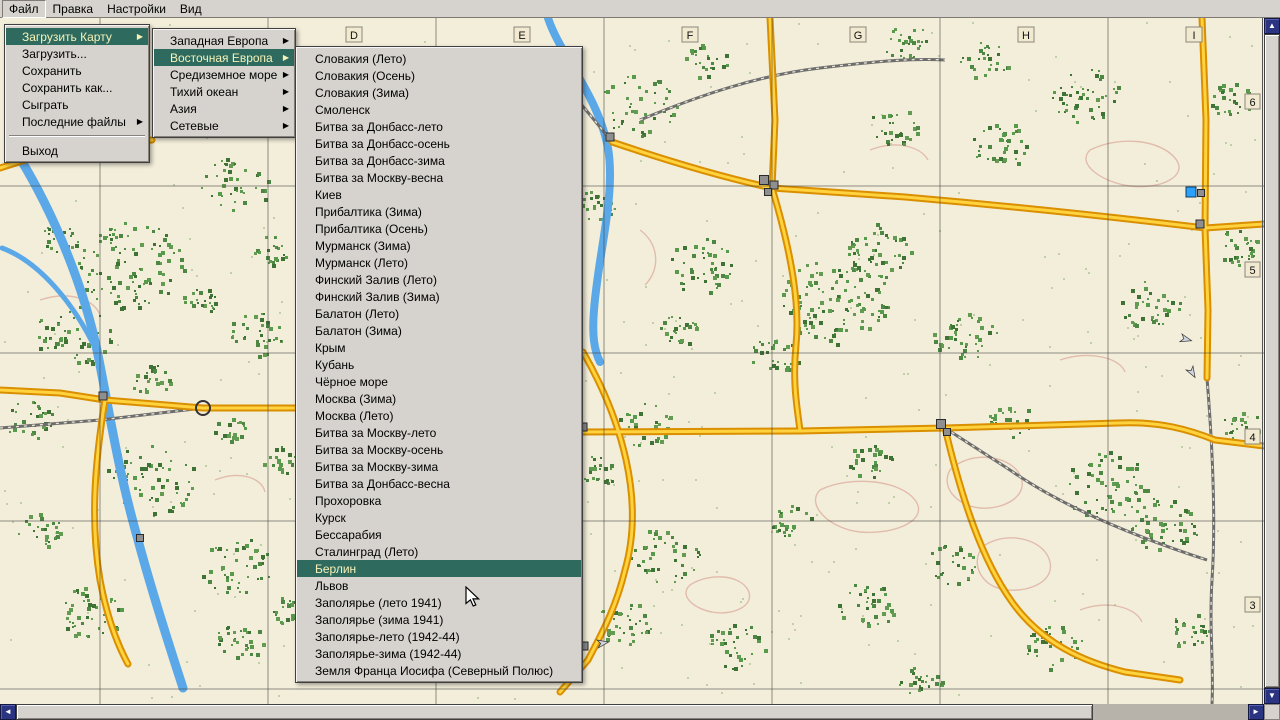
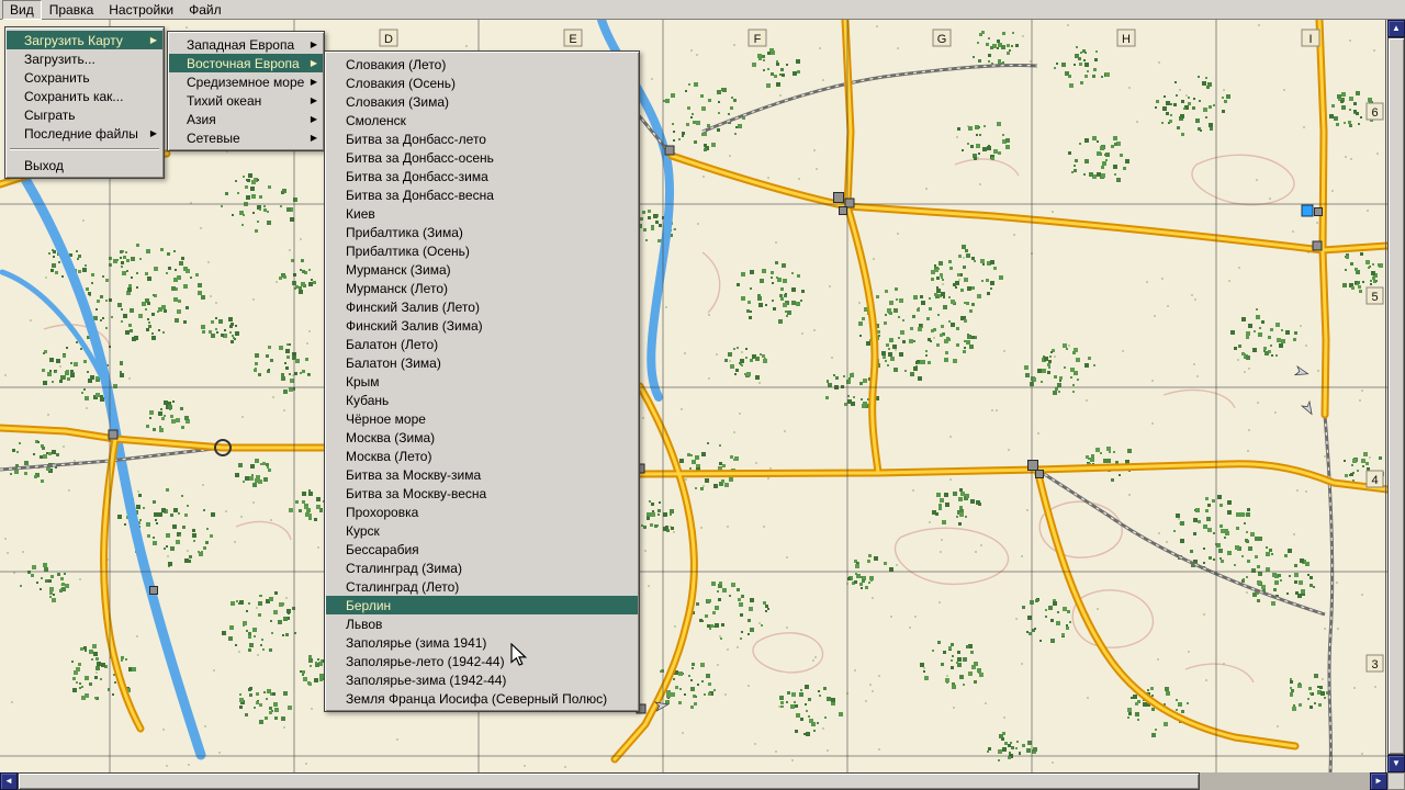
- Файл
+ Вид
  Правка
  Настройки
- Вид
+ Файл
  D
  E
  F
  G
  H
  I
  6
  5
  4
  3
  Загрузить Карту
  ▶
  Загрузить...
  Сохранить
  Сохранить как...
  Сыграть
  Последние файлы
  ▶
  Выход
  Западная Европа
  ▶
  Восточная Европа
  ▶
  Средиземное море
  ▶
  Тихий океан
  ▶
  Азия
  ▶
  Сетевые
  ▶
  Словакия (Лето)
  Словакия (Осень)
  Словакия (Зима)
  Смоленск
  Битва за Донбасс-лето
  Битва за Донбасс-осень
  Битва за Донбасс-зима
- Битва за Москву-весна
+ Битва за Донбасс-весна
  Киев
  Прибалтика (Зима)
  Прибалтика (Осень)
  Мурманск (Зима)
  Мурманск (Лето)
  Финский Залив (Лето)
  Финский Залив (Зима)
  Балатон (Лето)
  Балатон (Зима)
  Крым
  Кубань
  Чёрное море
  Москва (Зима)
  Москва (Лето)
- Битва за Москву-лето
- Битва за Москву-осень
  Битва за Москву-зима
- Битва за Донбасс-весна
+ Битва за Москву-весна
  Прохоровка
  Курск
  Бессарабия
+ Сталинград (Зима)
  Сталинград (Лето)
  Берлин
  Львов
- Заполярье (лето 1941)
  Заполярье (зима 1941)
  Заполярье-лето (1942-44)
  Заполярье-зима (1942-44)
  Земля Франца Иосифа (Северный Полюс)
  ▲
  ▼
  ◄
  ►
